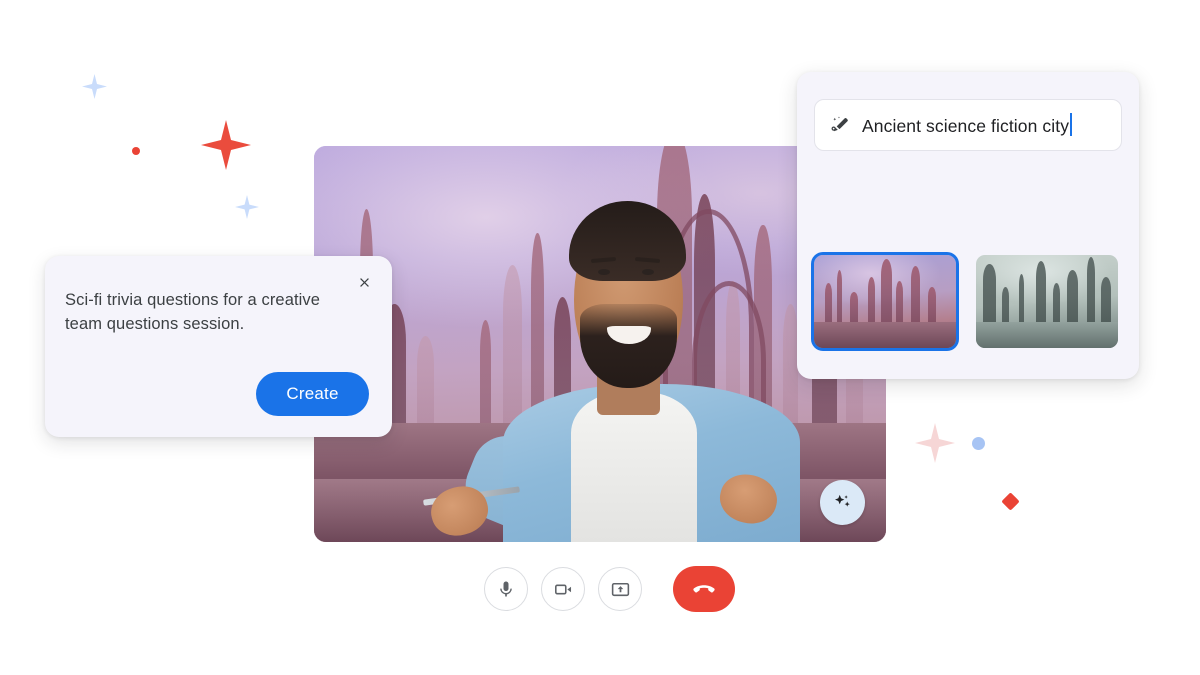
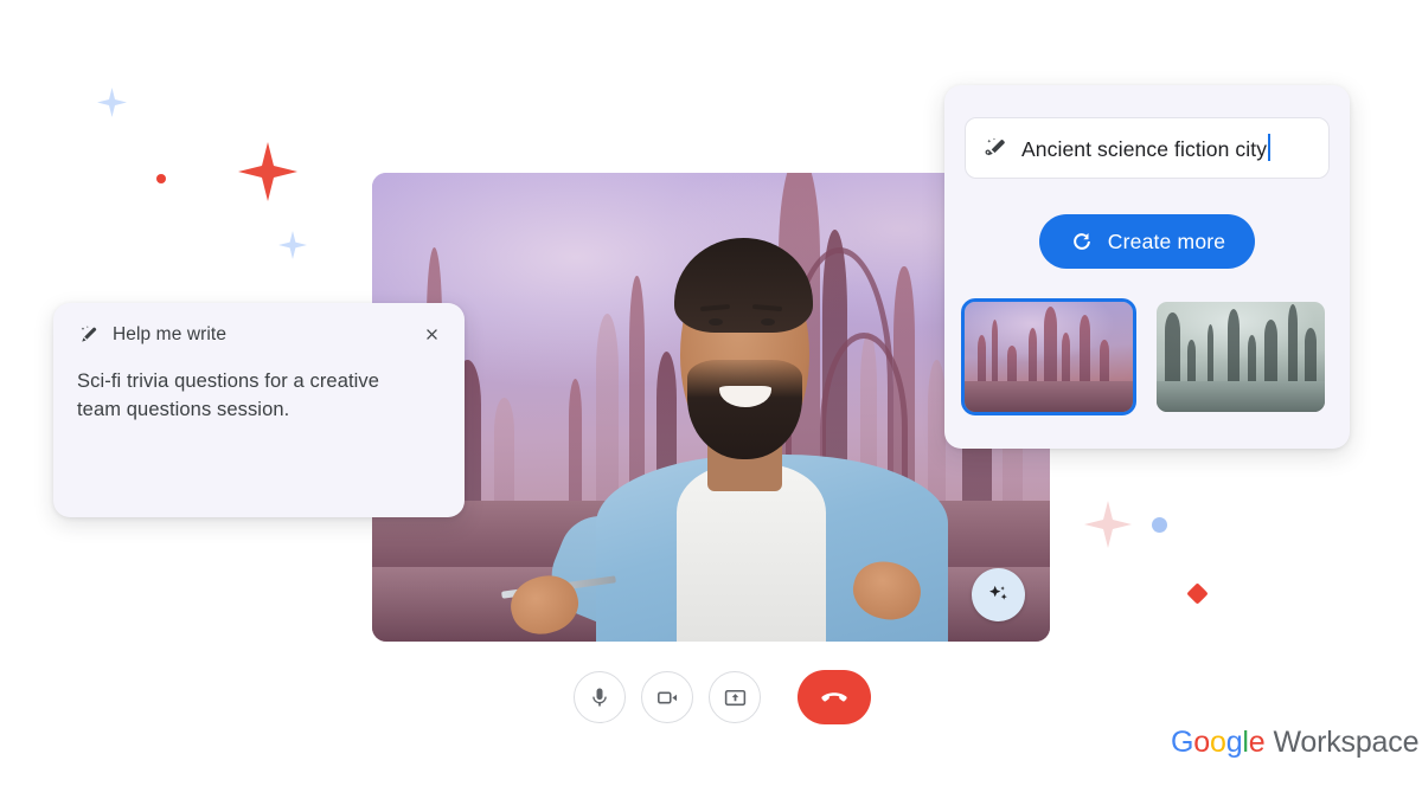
+ Help me write
  Sci-fi trivia questions for a creative team questions session.
- Create
  Ancient science fiction city
+ Create more
+ Google Workspace
